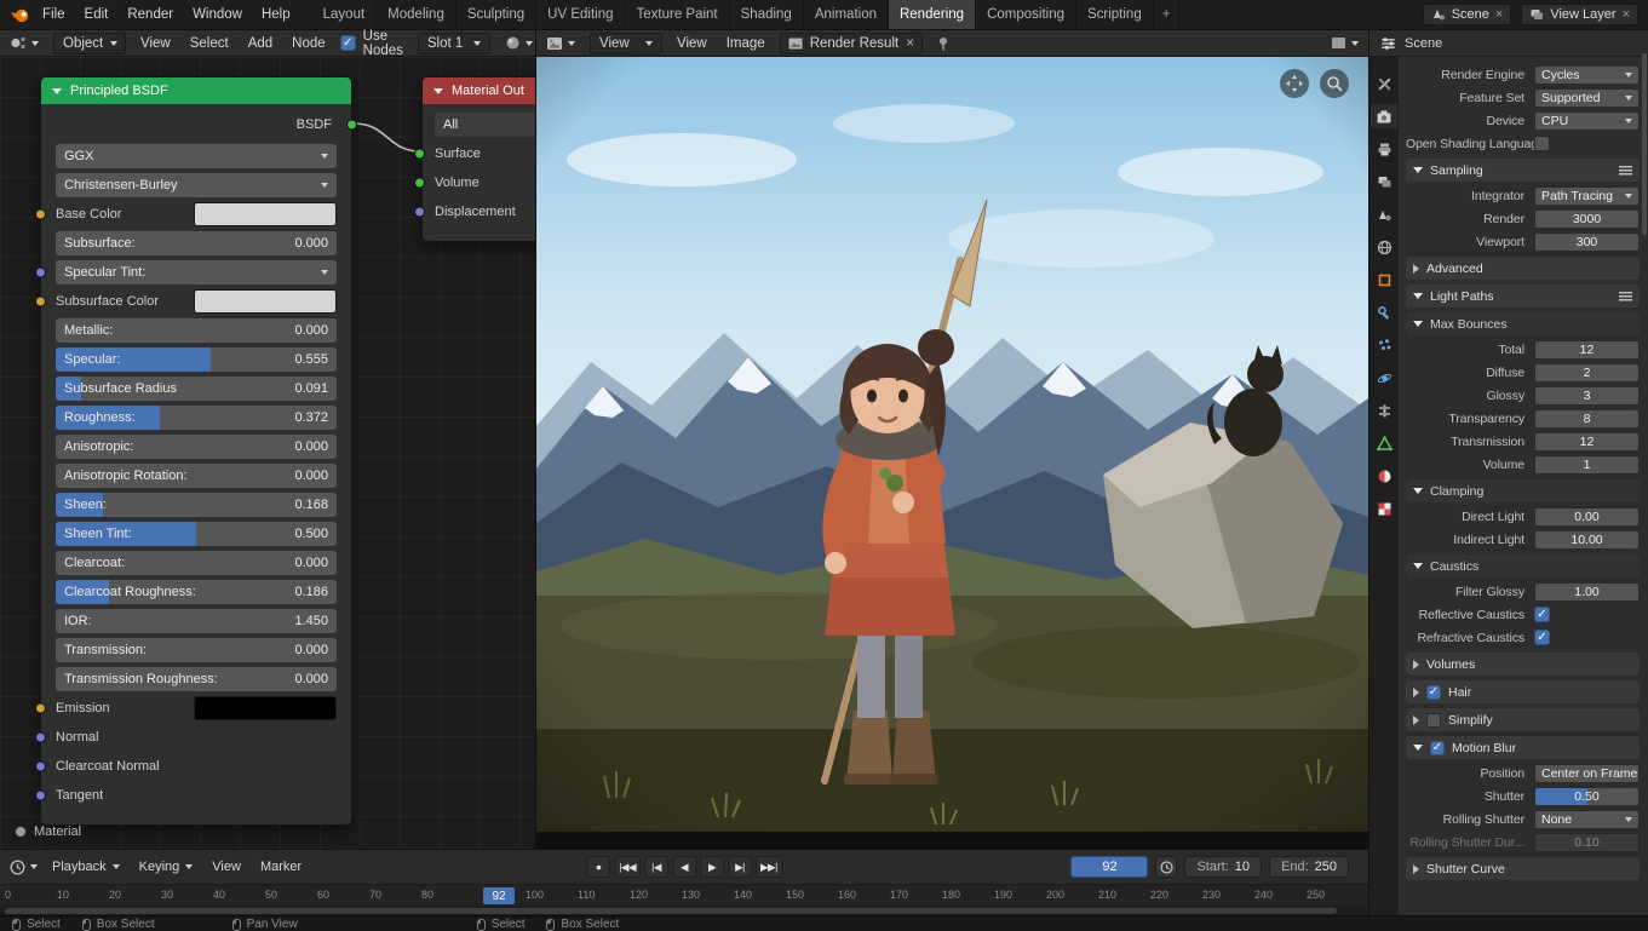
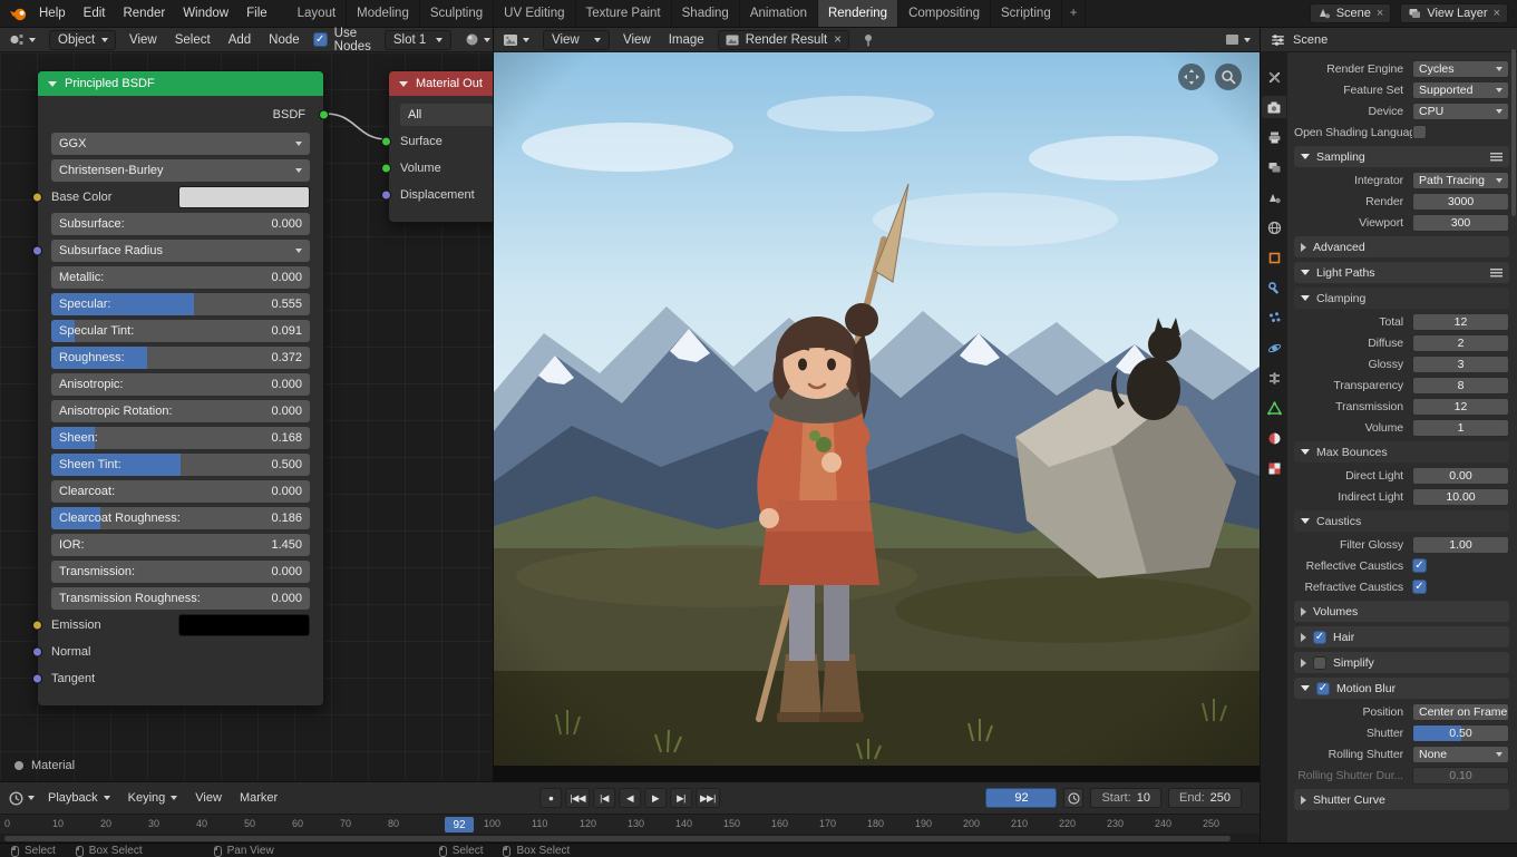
- File
+ Help
  Edit
  Render
  Window
- Help
+ File
  Layout
  Modeling
  Sculpting
  UV Editing
  Texture Paint
  Shading
  Animation
  Rendering
  Compositing
  Scripting
  +
  Scene
  ×
  View Layer
  ×
  Object
  View
  Select
  Add
  Node
  ✓
  Use Nodes
  Slot 1
  Principled BSDF
  BSDF
  GGX
  Christensen-Burley
  Base Color
  Subsurface:
  0.000
- Specular Tint:
+ Subsurface Radius
- Subsurface Color
  Metallic:
  0.000
  Specular:
  0.555
- Subsurface Radius
+ Specular Tint:
  0.091
  Roughness:
  0.372
  Anisotropic:
  0.000
  Anisotropic Rotation:
  0.000
  Sheen:
  0.168
  Sheen Tint:
  0.500
  Clearcoat:
  0.000
  Clearcoat Roughness:
  0.186
  IOR:
  1.450
  Transmission:
  0.000
  Transmission Roughness:
  0.000
  Emission
  Normal
- Clearcoat Normal
  Tangent
  Material Out
  All
  Surface
  Volume
  Displacement
  Material
  View
  View
  Image
  Render Result
  ×
  Playback
  Keying
  View
  Marker
  ●
  |◀◀
  |◀
  ◀
  ▶
  ▶|
  ▶▶|
  92
  Start:
  10
  End:
  250
  92
  0
  10
  20
  30
  40
  50
  60
  70
  80
  100
  110
  120
  130
  140
  150
  160
  170
  180
  190
  200
  210
  220
  230
  240
  250
  Scene
  Render Engine
  Cycles
  Feature Set
  Supported
  Device
  CPU
  Open Shading Langua
  Sampling
  Integrator
  Path Tracing
  Render
  3000
  Viewport
  300
  Advanced
  Light Paths
- Max Bounces
+ Clamping
  Total
  12
  Diffuse
  2
  Glossy
  3
  Transparency
  8
  Transmission
  12
  Volume
  1
- Clamping
+ Max Bounces
  Direct Light
  0.00
  Indirect Light
  10.00
  Caustics
  Filter Glossy
  1.00
  Reflective Caustics
  ✓
  Refractive Caustics
  ✓
  Volumes
  ✓
  Hair
  Simplify
  ✓
  Motion Blur
  Position
  Center on Frame
  Shutter
  0.50
  Rolling Shutter
  None
  Rolling Shutter Dur...
  0.10
  Shutter Curve
  Select
  Box Select
  Pan View
  Select
  Box Select
